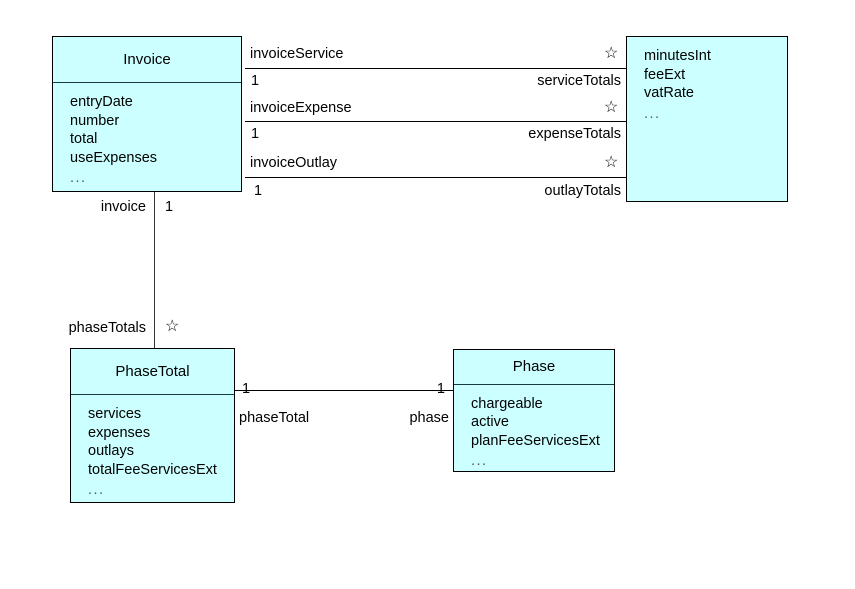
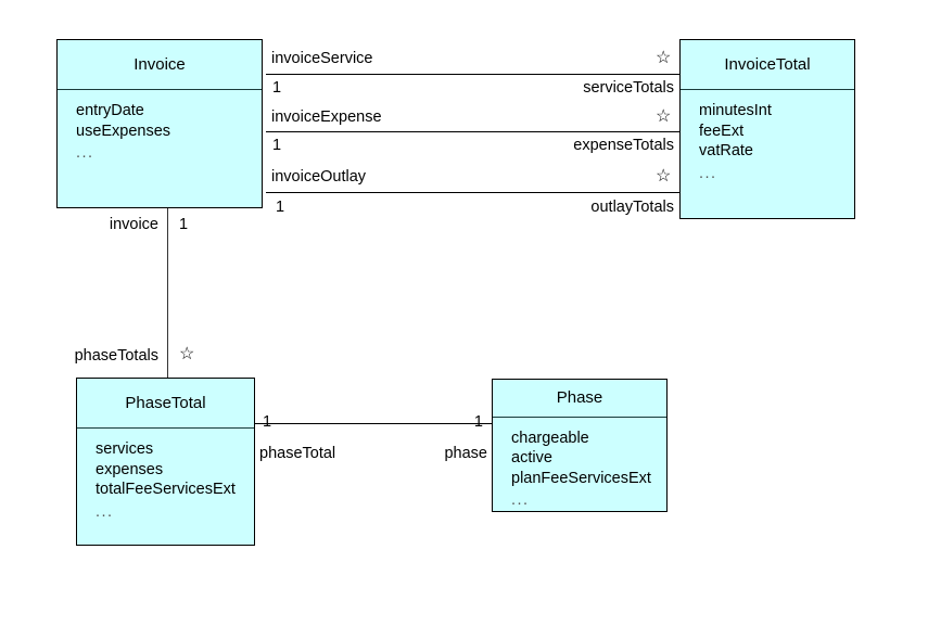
  Invoice
  entryDate
- number
- total
  useExpenses
  ...
+ InvoiceTotal
  minutesInt
  feeExt
  vatRate
  ...
  PhaseTotal
  services
  expenses
- outlays
  totalFeeServicesExt
  ...
  Phase
  chargeable
  active
  planFeeServicesExt
  ...
  invoiceService
  ☆
  1
  serviceTotals
  invoiceExpense
  ☆
  1
  expenseTotals
  invoiceOutlay
  ☆
  1
  outlayTotals
  invoice
  1
  phaseTotals
  ☆
  1
  1
  phaseTotal
  phase
